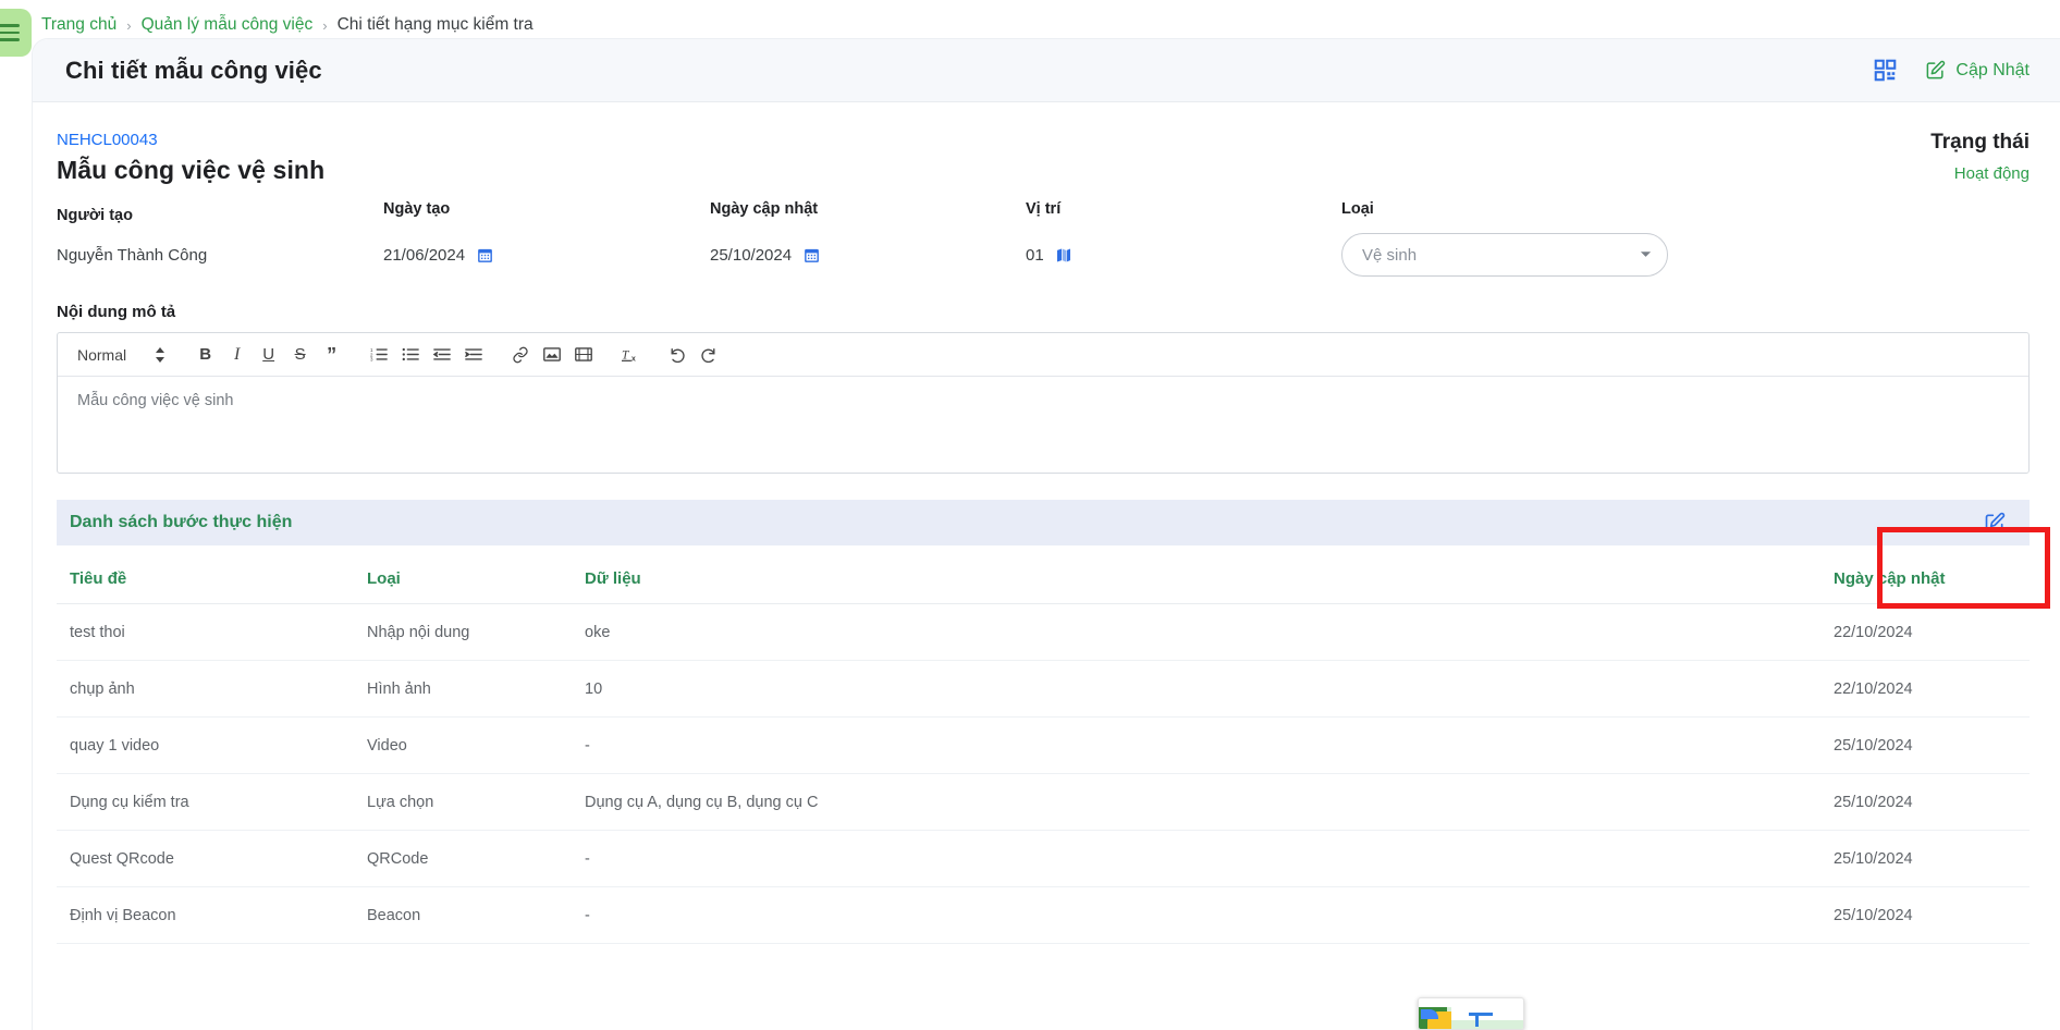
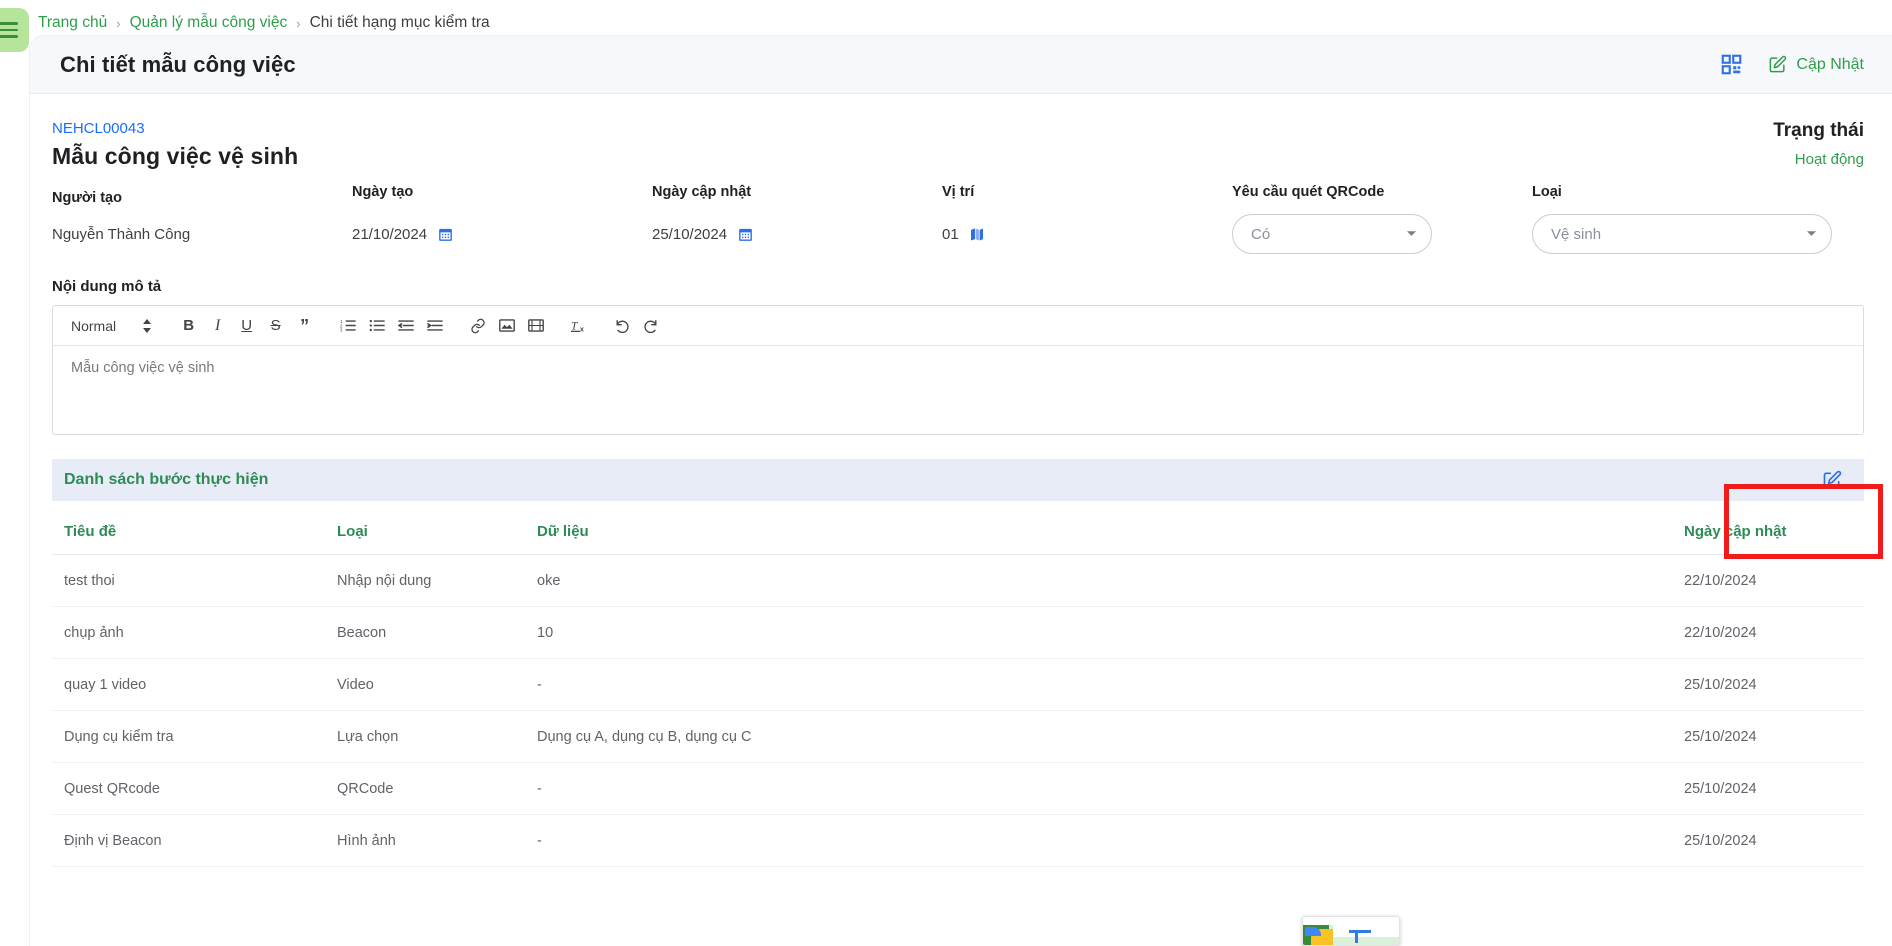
  Trang chủ
  ›
  Quản lý mẫu công việc
  ›
  Chi tiết hạng mục kiểm tra
  Chi tiết mẫu công việc
  Cập Nhật
  NEHCL00043
  Mẫu công việc vệ sinh
  Trạng thái
  Hoạt động
  Người tạo
  Nguyễn Thành Công
  Ngày tạo
- 21/06/2024
+ 21/10/2024
  Ngày cập nhật
  25/10/2024
  Vị trí
  01
+ Yêu cầu quét QRCode
+ Có
  Loại
  Vệ sinh
  Nội dung mô tả
  Normal
  B
  I
  U
  S
  ”
  T
  x
  Mẫu công việc vệ sinh
  Danh sách bước thực hiện
  Tiêu đề	Loại	Dữ liệu	Ngày cập nhật
  test thoi	Nhập nội dung	oke	22/10/2024
- chụp ảnh	Hình ảnh	10	22/10/2024
+ chụp ảnh	Beacon	10	22/10/2024
  quay 1 video	Video	-	25/10/2024
  Dụng cụ kiểm tra	Lựa chọn	Dụng cụ A, dụng cụ B, dụng cụ C	25/10/2024
  Quest QRcode	QRCode	-	25/10/2024
- Định vị Beacon	Beacon	-	25/10/2024
+ Định vị Beacon	Hình ảnh	-	25/10/2024
